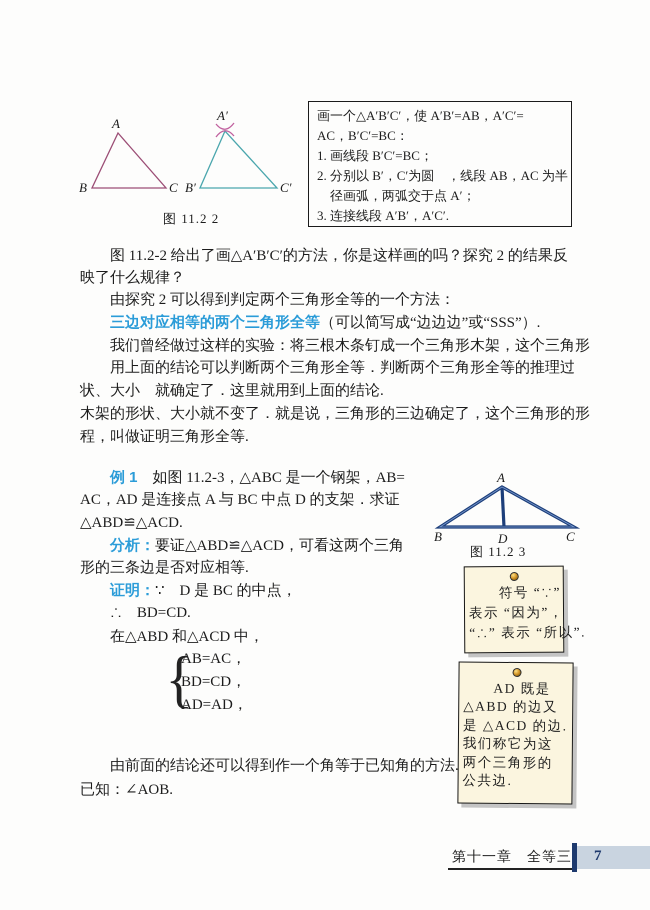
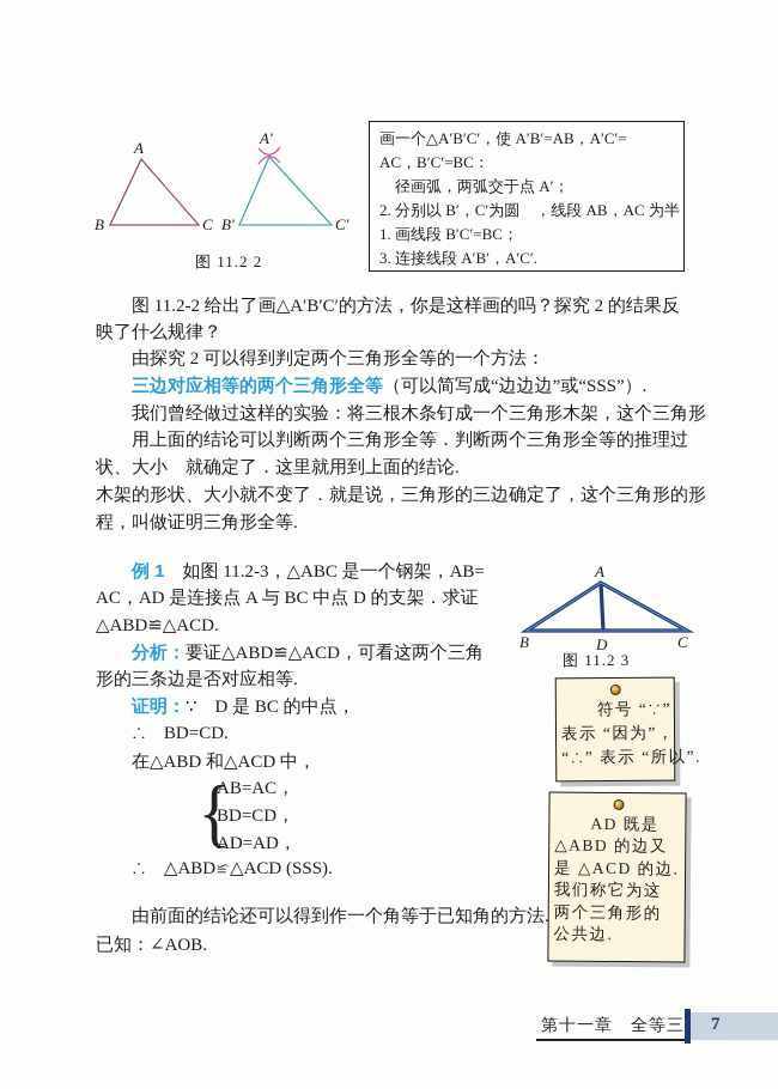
  A
  B
  C
  A′
  B′
  C′
  图 11.2 2
  画一个△A′B′C′，使 A′B′=AB，A′C′=
  AC，B′C′=BC：
- 1. 画线段 B′C′=BC；
+ 径画弧，两弧交于点 A′；
  2. 分别以 B′，C′为圆 ，线段 AB，AC 为半
- 径画弧，两弧交于点 A′；
+ 1. 画线段 B′C′=BC；
  3. 连接线段 A′B′，A′C′.
  图 11.2-2 给出了画△A′B′C′的方法，你是这样画的吗？探究 2 的结果反
  映了什么规律？
  由探究 2 可以得到判定两个三角形全等的一个方法：
  三边对应相等的两个三角形全等（可以简写成“边边边”或“SSS”）.
  我们曾经做过这样的实验：将三根木条钉成一个三角形木架，这个三角形
  用上面的结论可以判断两个三角形全等．判断两个三角形全等的推理过
  状、大小 就确定了．这里就用到上面的结论.
  木架的形状、大小就不变了．就是说，三角形的三边确定了，这个三角形的形
  程，叫做证明三角形全等.
  例 1 如图 11.2-3，△ABC 是一个钢架，AB=
  AC，AD 是连接点 A 与 BC 中点 D 的支架．求证
  △ABD≌△ACD.
  分析：要证△ABD≌△ACD，可看这两个三角
  形的三条边是否对应相等.
  证明：∵ D 是 BC 的中点，
  ∴ BD=CD.
  在△ABD 和△ACD 中，
  {
  AB=AC，
  BD=CD，
  AD=AD，
+ ∴ △ABD≌△ACD (SSS).
  由前面的结论还可以得到作一个角等于已知角的方法
  已知：∠AOB.
  A
  B
  D
  C
  图 11.2 3
  符号 “∵”
  表示 “因为”，
  “∴” 表示 “所以”.
  AD 既是
  △ABD 的边又
  是 △ACD 的边.
  我们称它为这
  两个三角形的
  公共边.
  第十一章 全等三
  7
